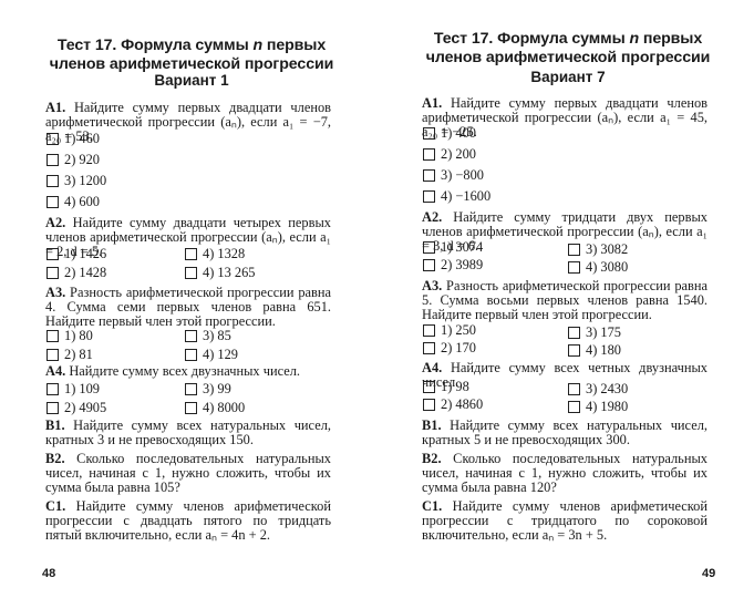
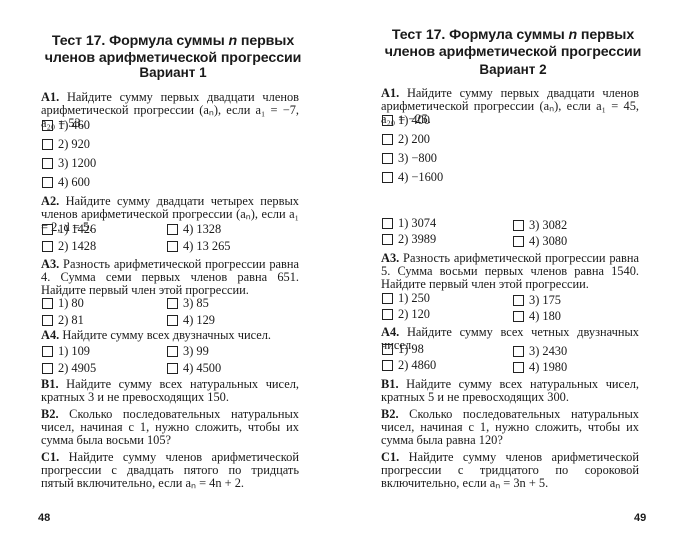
  Тест 17. Формула суммы n первых
  членов арифметической прогрессии
  Вариант 1
  A1. Найдите сумму первых двадцати членов арифметической прогрессии (aₙ), если a₁ = −7, a₂₀ = 53.
  1) 460
  2) 920
  3) 1200
  4) 600
  A2. Найдите сумму двадцати четырех первых членов арифметической прогрессии (aₙ), если a₁ = 2, d = 5.
  1) 1426
  2) 1428
  4) 1328
  4) 13 265
  A3. Разность арифметической прогрессии равна 4. Сумма семи первых членов равна 651. Найдите первый член этой прогрессии.
  1) 80
  2) 81
  3) 85
  4) 129
  A4. Найдите сумму всех двузначных чисел.
  1) 109
  2) 4905
  3) 99
- 4) 8000
+ 4) 4500
  B1. Найдите сумму всех натуральных чисел, кратных 3 и не превосходящих 150.
- B2. Сколько последовательных натуральных чисел, начиная с 1, нужно сложить, чтобы их сумма была равна 105?
+ B2. Сколько последовательных натуральных чисел, начиная с 1, нужно сложить, чтобы их сумма была восьми 105?
  C1. Найдите сумму членов арифметической прогрессии с двадцать пятого по тридцать пятый включительно, если aₙ = 4n + 2.
  48
  Тест 17. Формула суммы n первых
  членов арифметической прогрессии
- Вариант 7
+ Вариант 2
  A1. Найдите сумму первых двадцати членов арифметической прогрессии (aₙ), если a₁ = 45, a₂₀ = −25.
  1) 400
  2) 200
  3) −800
  4) −1600
- A2. Найдите сумму тридцати двух первых членов арифметической прогрессии (aₙ), если a₁ = 3, d = 6.
  1) 3074
  2) 3989
  3) 3082
  4) 3080
  A3. Разность арифметической прогрессии равна 5. Сумма восьми первых членов равна 1540. Найдите первый член этой прогрессии.
  1) 250
- 2) 170
+ 2) 120
  3) 175
  4) 180
  A4. Найдите сумму всех четных двузначных чисел.
  1) 98
  2) 4860
  3) 2430
  4) 1980
  B1. Найдите сумму всех натуральных чисел, кратных 5 и не превосходящих 300.
  B2. Сколько последовательных натуральных чисел, начиная с 1, нужно сложить, чтобы их сумма была равна 120?
  C1. Найдите сумму членов арифметической прогрессии с тридцатого по сороковой включительно, если aₙ = 3n + 5.
  49
